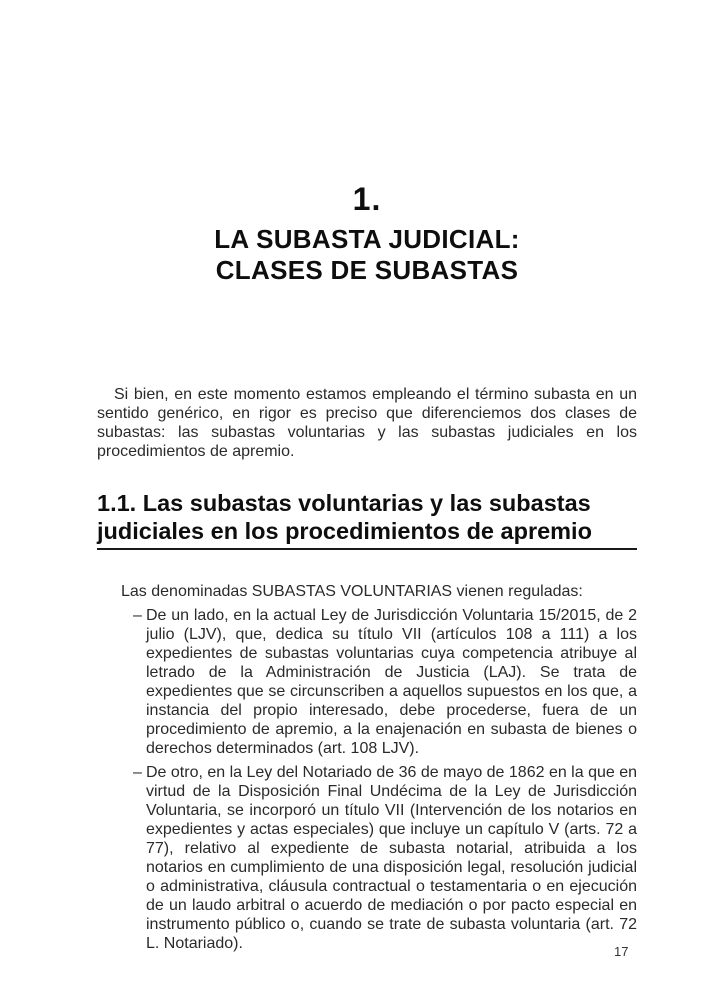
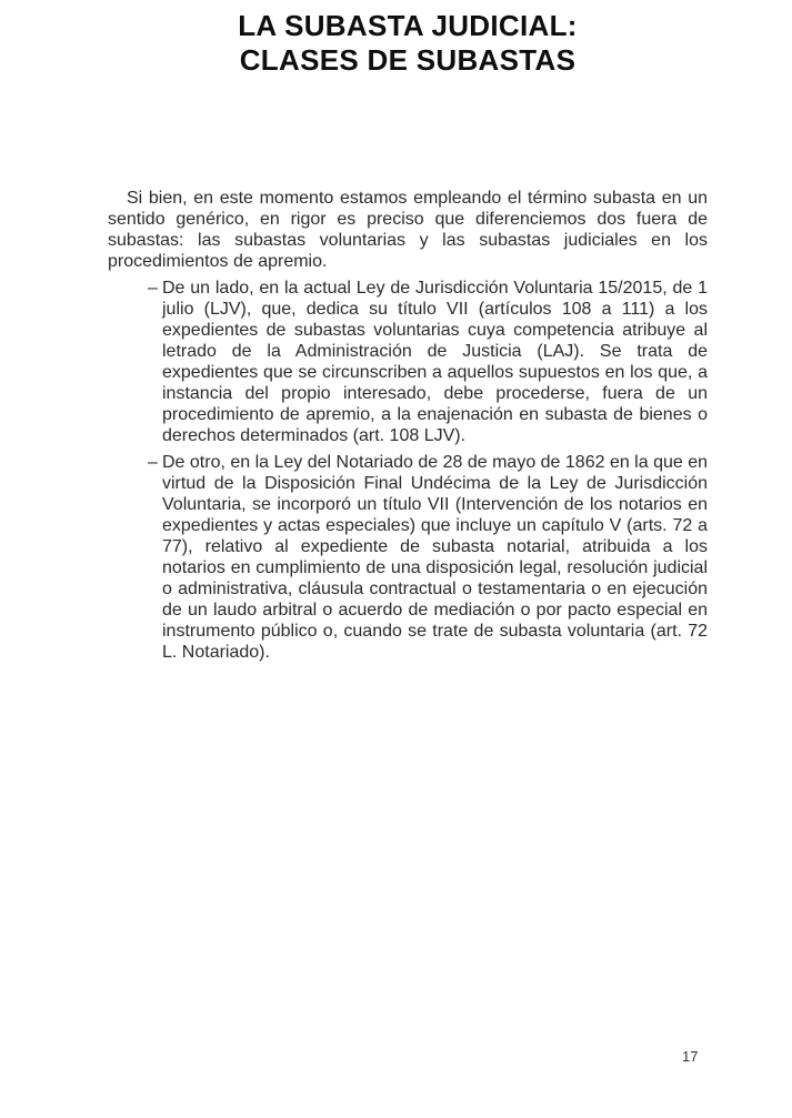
- 1.
  LA SUBASTA JUDICIAL:
  CLASES DE SUBASTAS
- Si bien, en este momento estamos empleando el término subasta en un sentido genérico, en rigor es preciso que diferenciemos dos clases de subastas: las subastas voluntarias y las subastas judiciales en los procedimientos de apremio.
+ Si bien, en este momento estamos empleando el término subasta en un sentido genérico, en rigor es preciso que diferenciemos dos fuera de subastas: las subastas voluntarias y las subastas judiciales en los procedimientos de apremio.
- 1.1. Las subastas voluntarias y las subastas judiciales en los procedimientos de apremio
- Las denominadas SUBASTAS VOLUNTARIAS vienen reguladas:
  –
- De un lado, en la actual Ley de Jurisdicción Voluntaria 15/2015, de 2 julio (LJV), que, dedica su título VII (artículos 108 a 111) a los expedientes de subastas voluntarias cuya competencia atribuye al letrado de la Administración de Justicia (LAJ). Se trata de expedientes que se circunscriben a aquellos supuestos en los que, a instancia del propio interesado, debe procederse, fuera de un procedimiento de apremio, a la enajenación en subasta de bienes o derechos determinados (art. 108 LJV).
+ De un lado, en la actual Ley de Jurisdicción Voluntaria 15/2015, de 1 julio (LJV), que, dedica su título VII (artículos 108 a 111) a los expedientes de subastas voluntarias cuya competencia atribuye al letrado de la Administración de Justicia (LAJ). Se trata de expedientes que se circunscriben a aquellos supuestos en los que, a instancia del propio interesado, debe procederse, fuera de un procedimiento de apremio, a la enajenación en subasta de bienes o derechos determinados (art. 108 LJV).
  –
- De otro, en la Ley del Notariado de 36 de mayo de 1862 en la que en virtud de la Disposición Final Undécima de la Ley de Jurisdicción Voluntaria, se incorporó un título VII (Intervención de los notarios en expedientes y actas especiales) que incluye un capítulo V (arts. 72 a 77), relativo al expediente de subasta notarial, atribuida a los notarios en cumplimiento de una disposición legal, resolución judicial o administrativa, cláusula contractual o testamentaria o en ejecución de un laudo arbitral o acuerdo de mediación o por pacto especial en instrumento público o, cuando se trate de subasta voluntaria (art. 72 L. Notariado).
+ De otro, en la Ley del Notariado de 28 de mayo de 1862 en la que en virtud de la Disposición Final Undécima de la Ley de Jurisdicción Voluntaria, se incorporó un título VII (Intervención de los notarios en expedientes y actas especiales) que incluye un capítulo V (arts. 72 a 77), relativo al expediente de subasta notarial, atribuida a los notarios en cumplimiento de una disposición legal, resolución judicial o administrativa, cláusula contractual o testamentaria o en ejecución de un laudo arbitral o acuerdo de mediación o por pacto especial en instrumento público o, cuando se trate de subasta voluntaria (art. 72 L. Notariado).
  17
